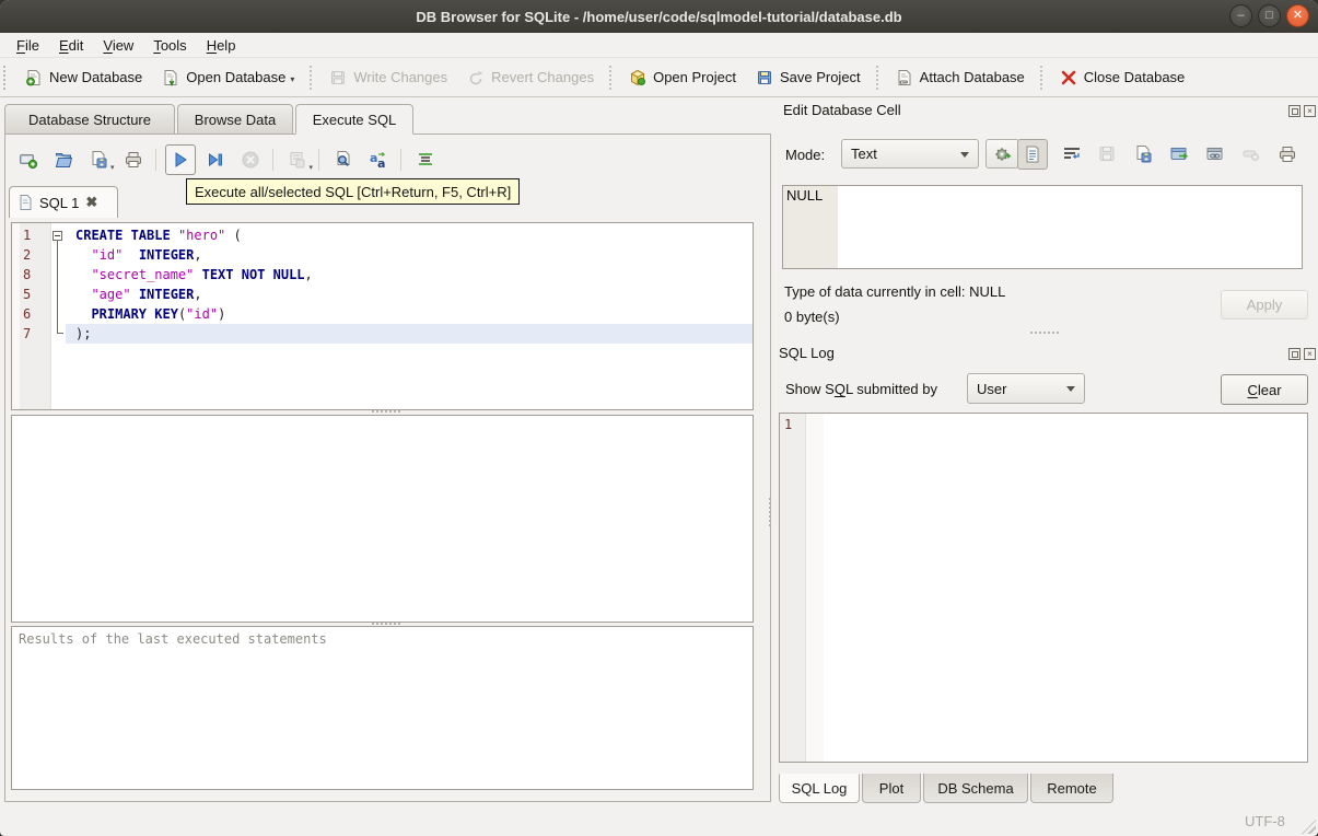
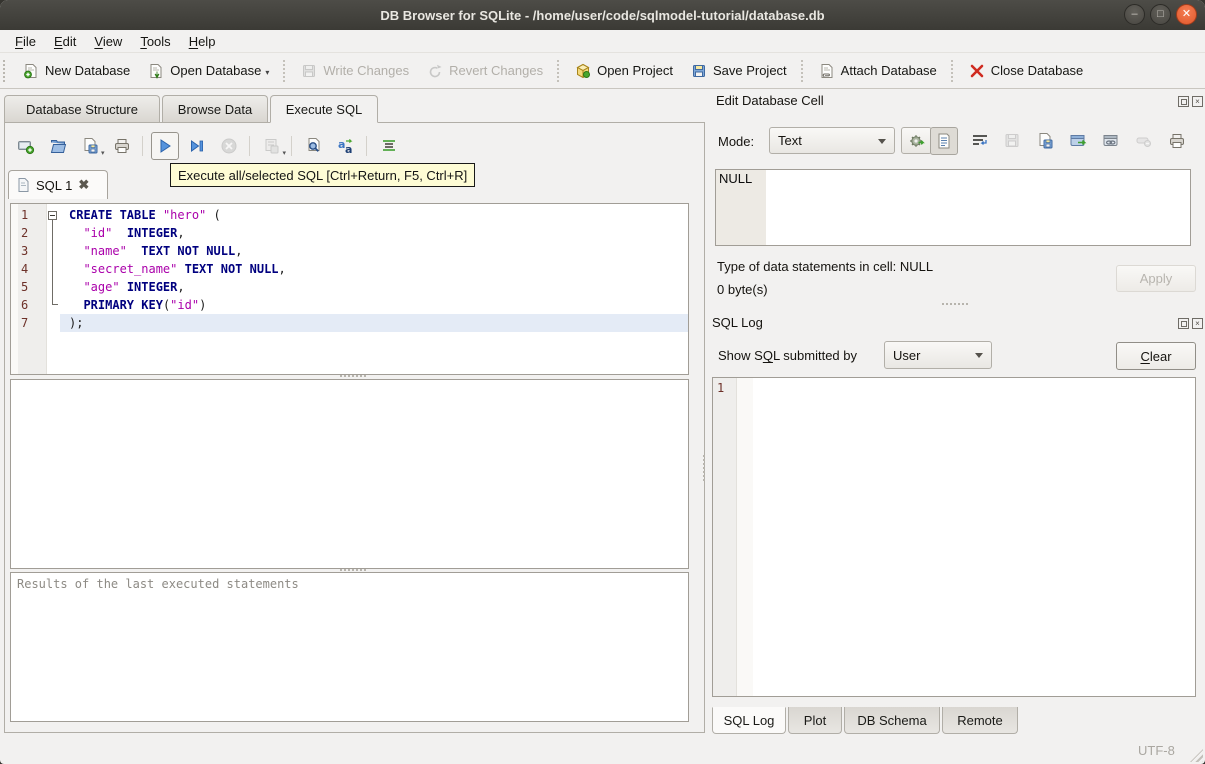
  DB Browser for SQLite - /home/user/code/sqlmodel-tutorial/database.db
  –
  □
  ✕
  File
  Edit
  View
  Tools
  Help
  New Database
  Open Database
  ▾
  Write Changes
  Revert Changes
  Open Project
  Save Project
  Attach Database
  Close Database
  Database Structure
  Browse Data
  Execute SQL
  a
  a
  SQL 1
  ✖
  Execute all/selected SQL [Ctrl+Return, F5, Ctrl+R]
  1
  CREATE TABLE "hero" (
  2
  "id" INTEGER,
+ 3
+ "name" TEXT NOT NULL,
- 8
+ 4
  "secret_name" TEXT NOT NULL,
  5
  "age" INTEGER,
  6
  PRIMARY KEY("id")
  7
  );
  Results of the last executed statements
  Edit Database Cell
  ×
  Mode:
  Text
  NULL
- Type of data currently in cell: NULL
+ Type of data statements in cell: NULL
  0 byte(s)
  Apply
  SQL Log
  ×
  Show SQL submitted by
  User
  Clear
  1
  SQL Log
  Plot
  DB Schema
  Remote
  UTF-8
